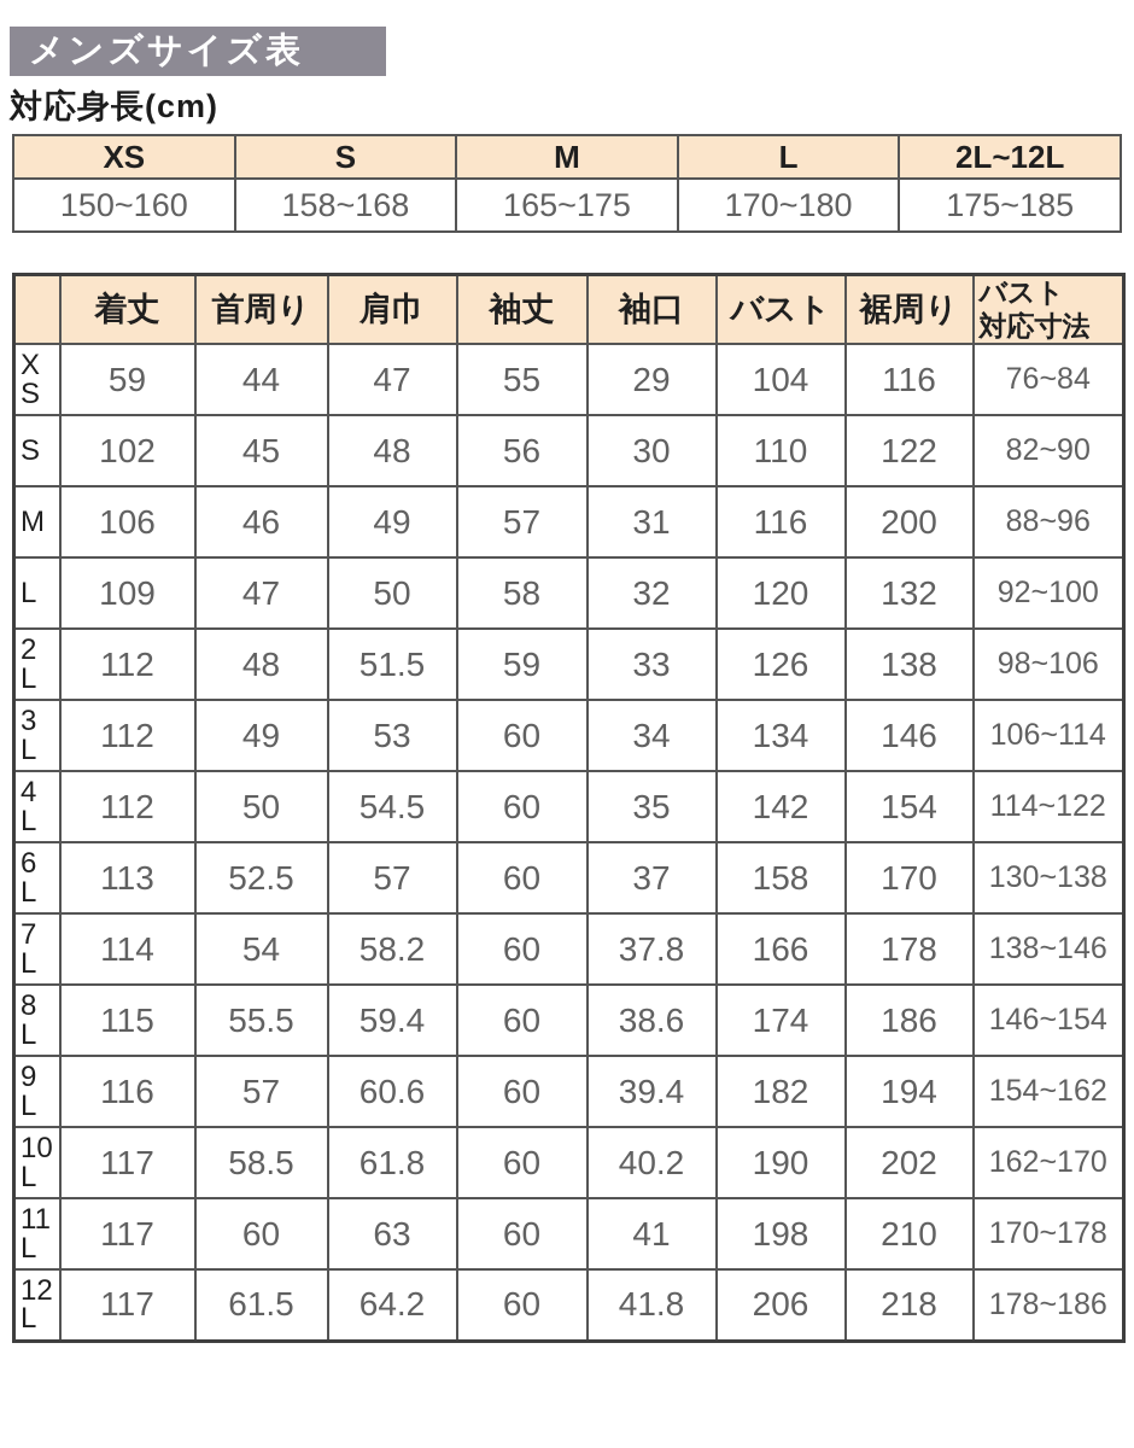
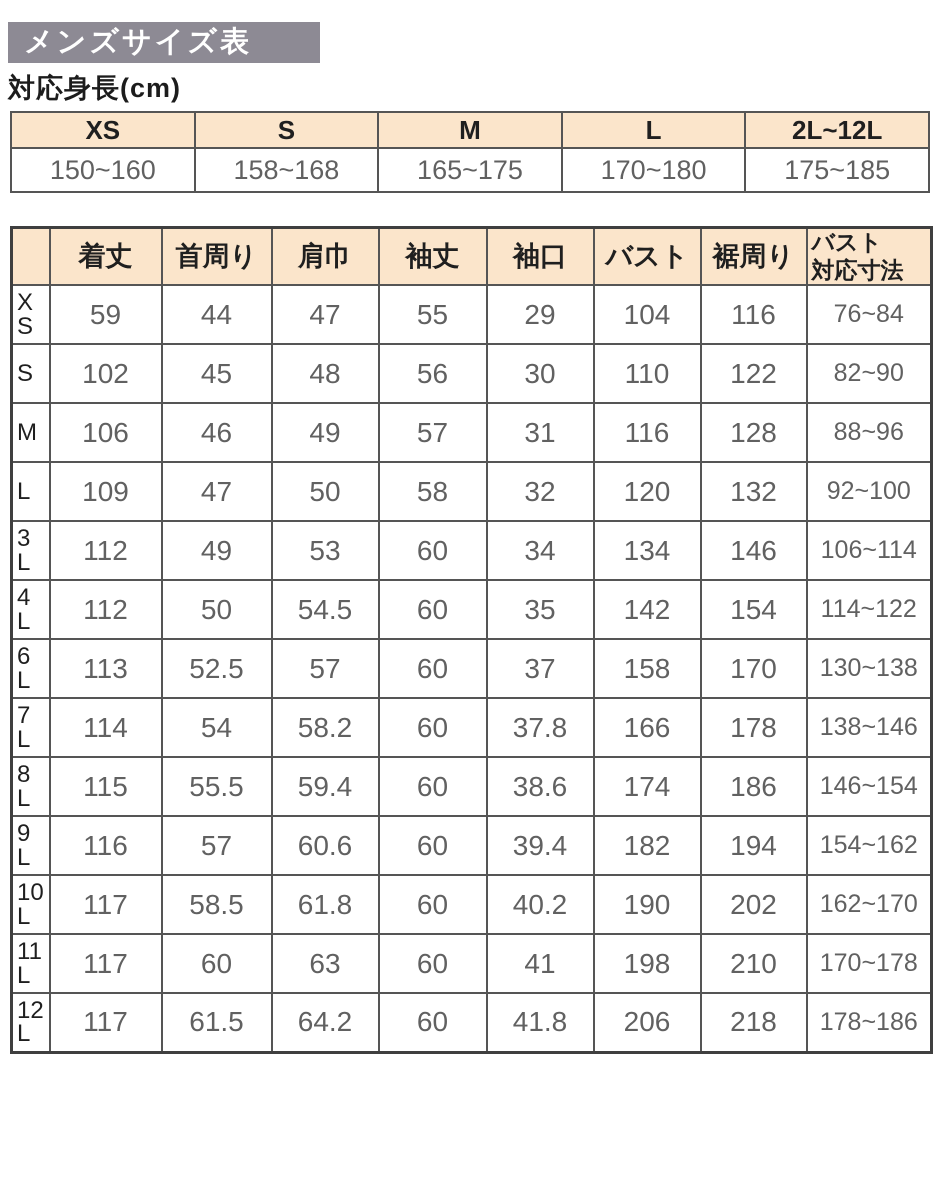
  メンズサイズ表
  対応身長(cm)
  XS	S	M	L	2L~12L
  150~160	158~168	165~175	170~180	175~185
  	着丈	首周り	肩巾	袖丈	袖口	バスト	裾周り	バスト対応寸法
  XS	59	44	47	55	29	104	116	76~84
  S	102	45	48	56	30	110	122	82~90
- M	106	46	49	57	31	116	200	88~96
+ M	106	46	49	57	31	116	128	88~96
  L	109	47	50	58	32	120	132	92~100
- 2L	112	48	51.5	59	33	126	138	98~106
  3L	112	49	53	60	34	134	146	106~114
  4L	112	50	54.5	60	35	142	154	114~122
  6L	113	52.5	57	60	37	158	170	130~138
  7L	114	54	58.2	60	37.8	166	178	138~146
  8L	115	55.5	59.4	60	38.6	174	186	146~154
  9L	116	57	60.6	60	39.4	182	194	154~162
  10L	117	58.5	61.8	60	40.2	190	202	162~170
  11L	117	60	63	60	41	198	210	170~178
  12L	117	61.5	64.2	60	41.8	206	218	178~186
